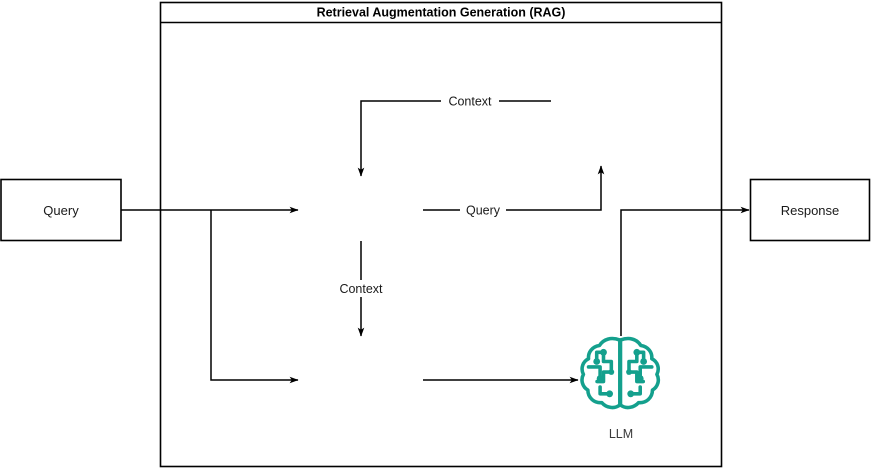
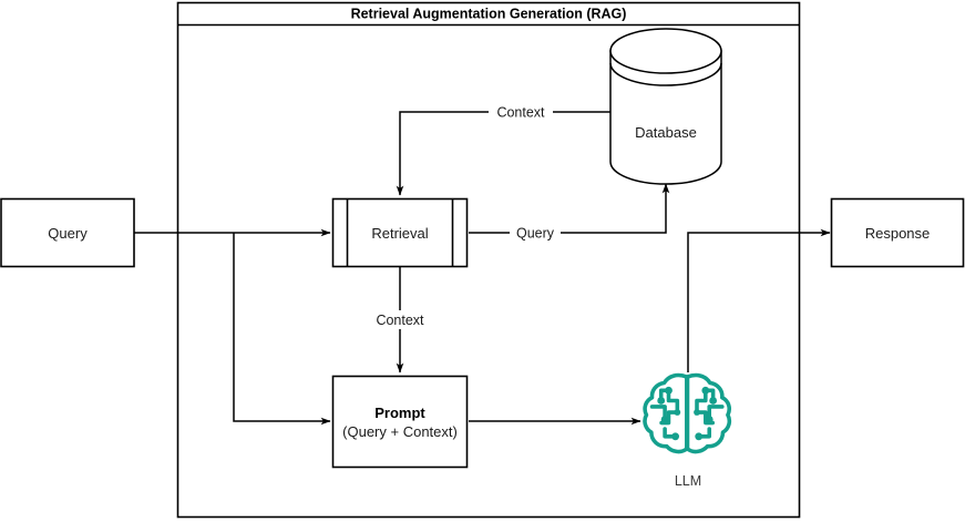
  Retrieval Augmentation Generation (RAG)
  Context
  Query
  Context
  Query
+ Retrieval
+ Database
+ Prompt
+ (Query + Context)
  LLM
  Response
